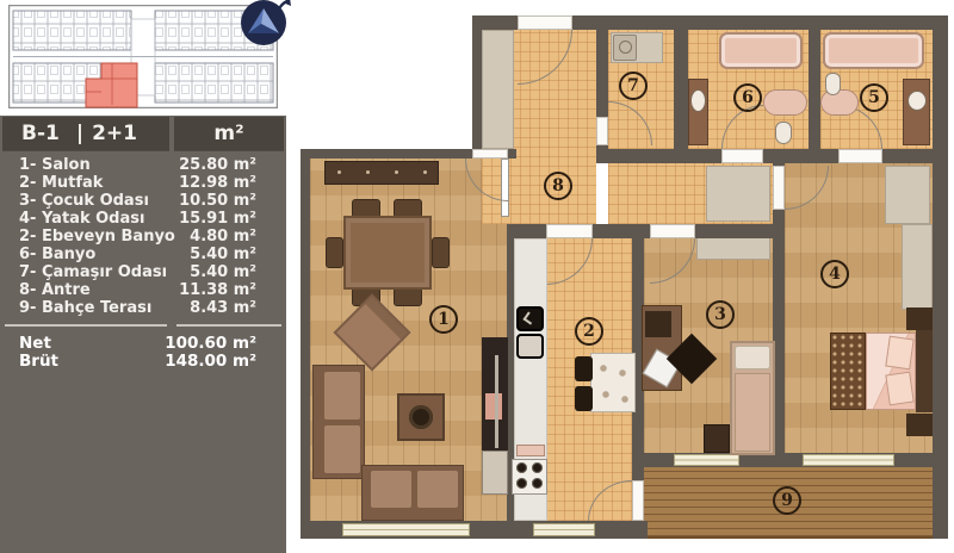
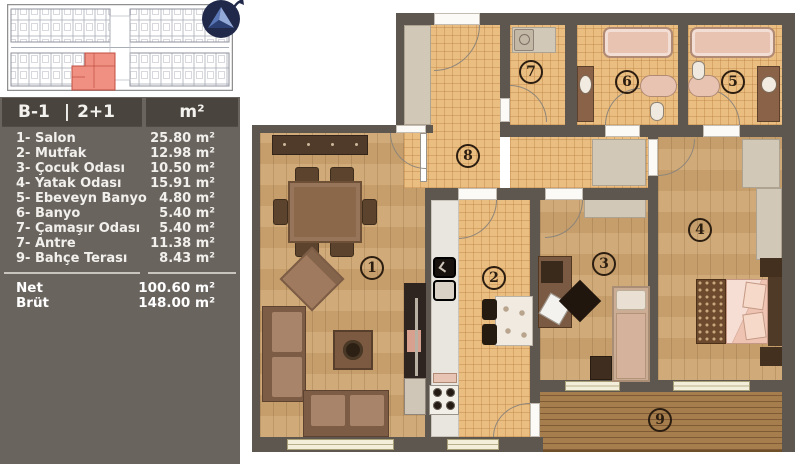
  B-1
  |
  2+1
  m²
  1- Salon
  25.80 m²
  2- Mutfak
  12.98 m²
  3- Çocuk Odası
  10.50 m²
  4- Yatak Odası
  15.91 m²
- 2- Ebeveyn Banyo
+ 5- Ebeveyn Banyo
  4.80 m²
  6- Banyo
  5.40 m²
  7- Çamaşır Odası
  5.40 m²
- 8- Antre
+ 7- Antre
  11.38 m²
  9- Bahçe Terası
  8.43 m²
  Net
  100.60 m²
  Brüt
  148.00 m²
  1
  2
  3
  4
  5
  6
  7
  8
  9
